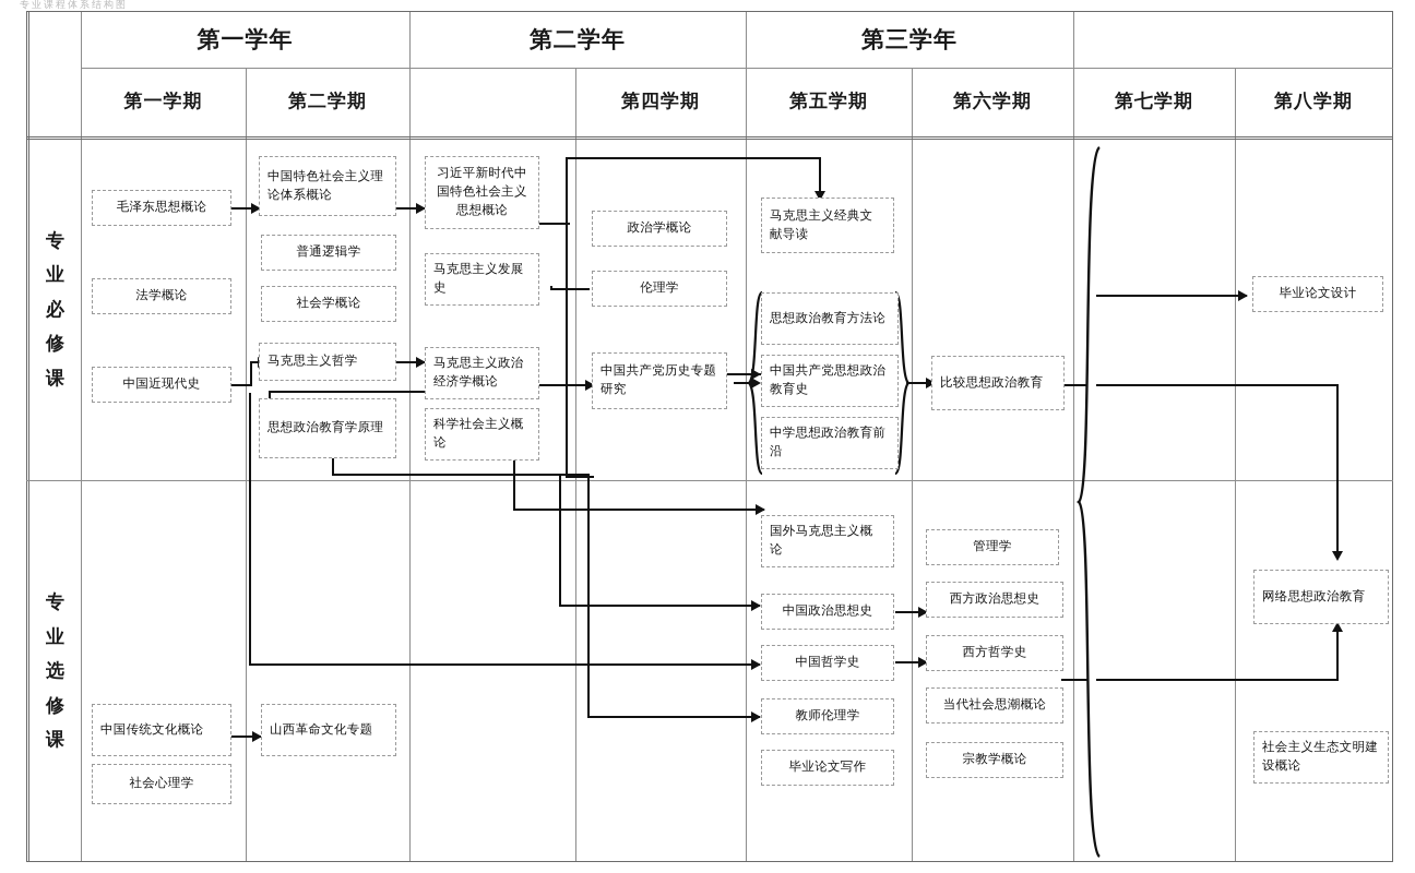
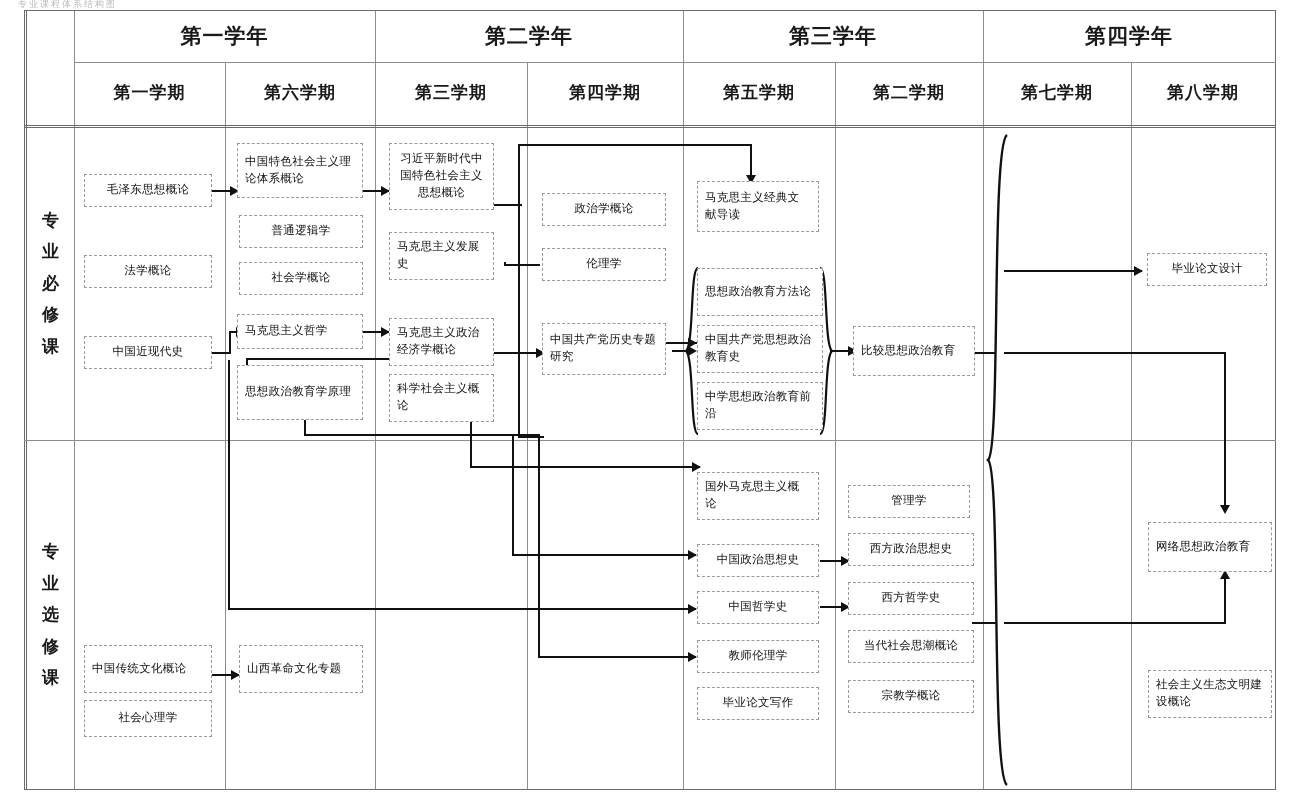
  专业课程体系结构图
  第一学年
  第二学年
  第三学年
+ 第四学年
  第一学期
- 第二学期
+ 第六学期
+ 第三学期
  第四学期
  第五学期
- 第六学期
+ 第二学期
  第七学期
  第八学期
  专
  业
  必
  修
  课
  专
  业
  选
  修
  课
  毛泽东思想概论
  法学概论
  中国近现代史
  中国特色社会主义理论体系概论
  普通逻辑学
  社会学概论
  马克思主义哲学
  思想政治教育学原理
  习近平新时代中国特色社会主义思想概论
  马克思主义发展史
  马克思主义政治经济学概论
  科学社会主义概论
  政治学概论
  伦理学
  中国共产党历史专题研究
  马克思主义经典文献导读
  思想政治教育方法论
  中国共产党思想政治教育史
  中学思想政治教育前沿
  比较思想政治教育
  毕业论文设计
  中国传统文化概论
  社会心理学
  山西革命文化专题
  国外马克思主义概论
  中国政治思想史
  中国哲学史
  教师伦理学
  毕业论文写作
  管理学
  西方政治思想史
  西方哲学史
  当代社会思潮概论
  宗教学概论
  网络思想政治教育
  社会主义生态文明建设概论
